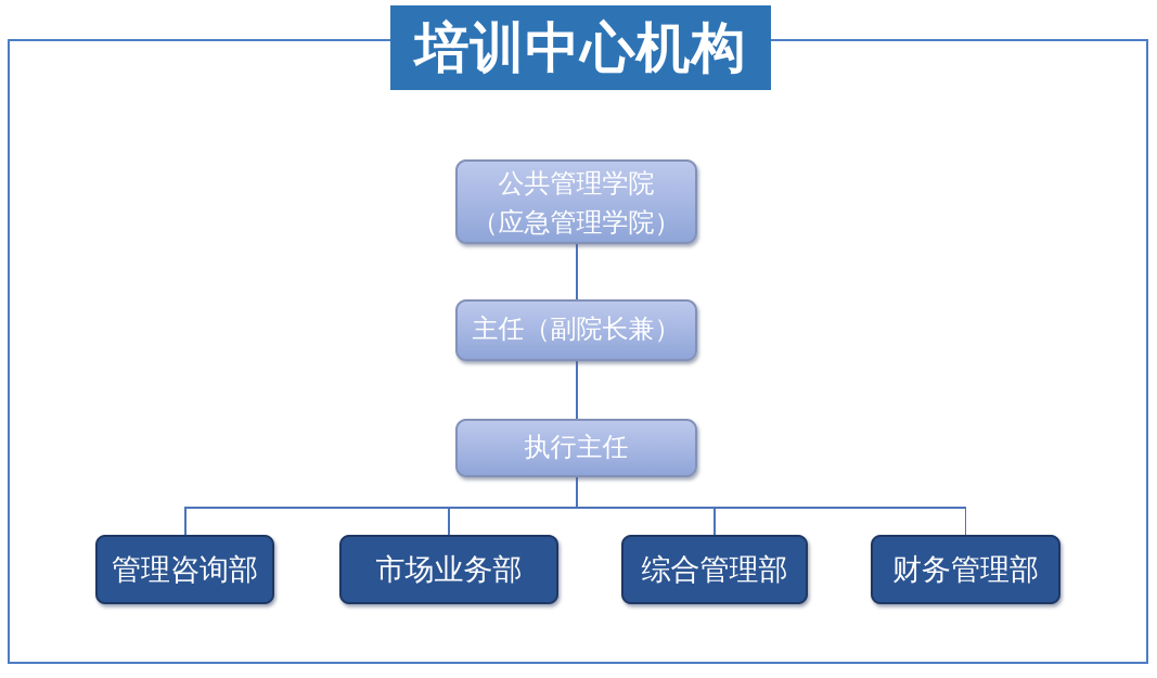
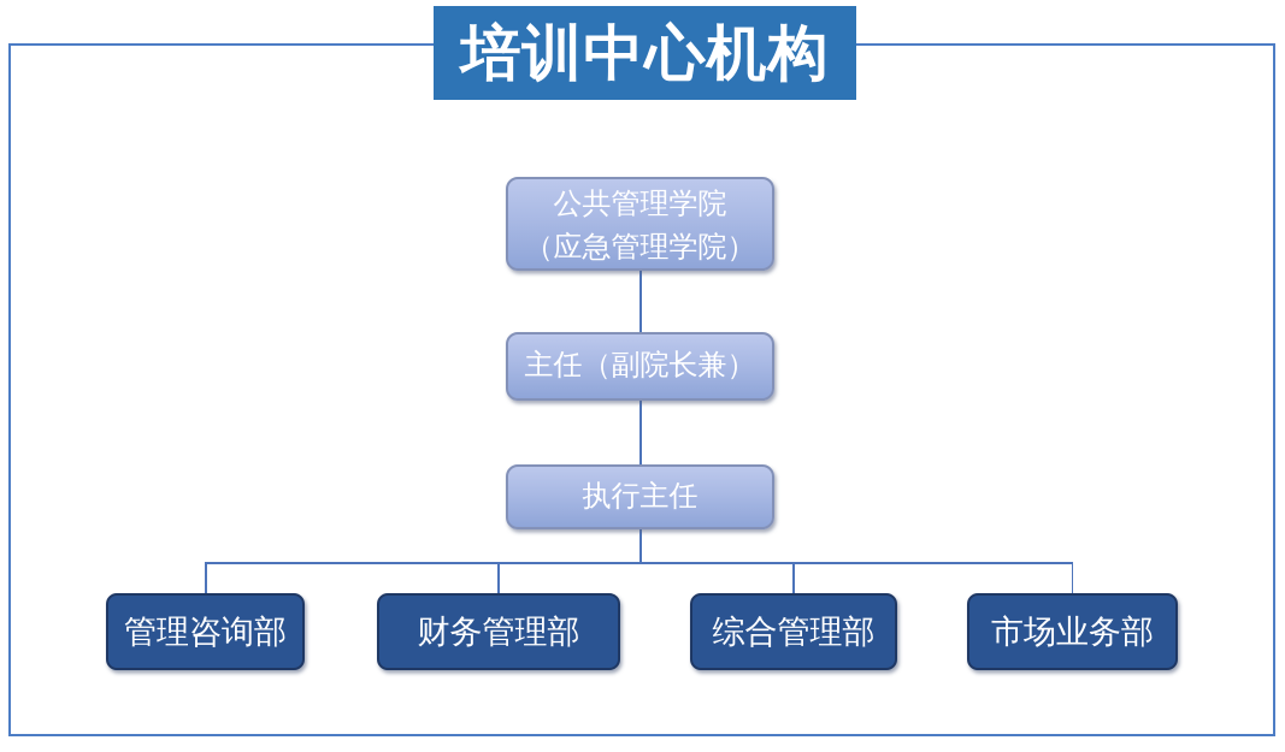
  培训中心机构
  公共管理学院
  （应急管理学院）
  主任（副院长兼）
  执行主任
  管理咨询部
- 市场业务部
+ 财务管理部
  综合管理部
- 财务管理部
+ 市场业务部
